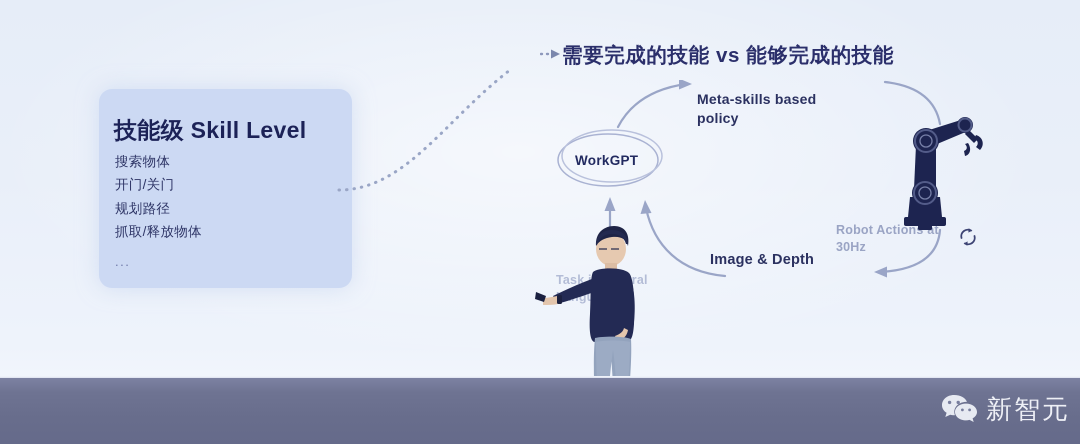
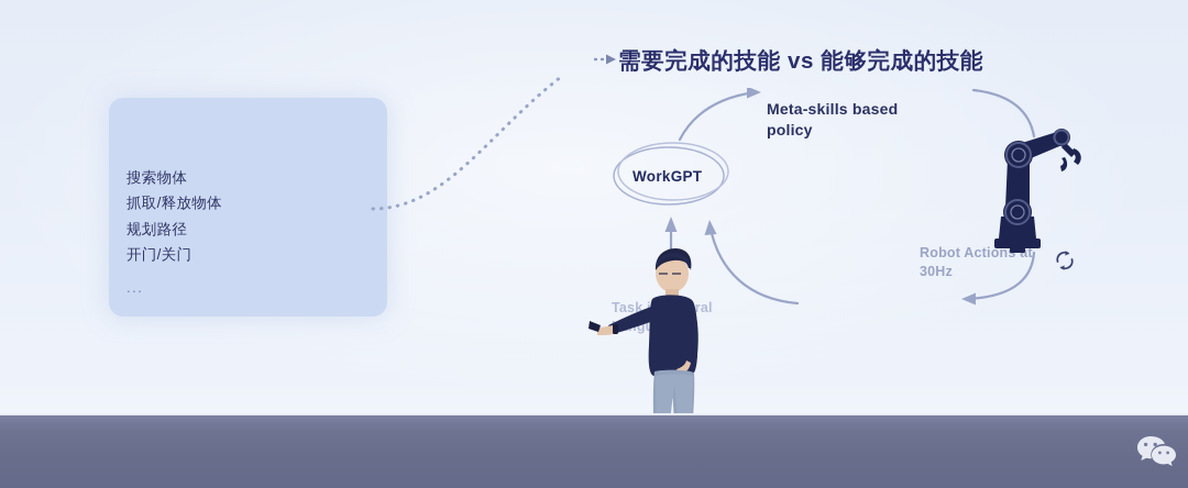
- 技能级 Skill Level
  搜索物体
- 开门/关门
+ 抓取/释放物体
  规划路径
- 抓取/释放物体
+ 开门/关门
  ...
  需要完成的技能 vs 能够完成的技能
  WorkGPT
  Meta-skills based policy
- Image & Depth
  Robot Action at 30Hz
- 新智元
